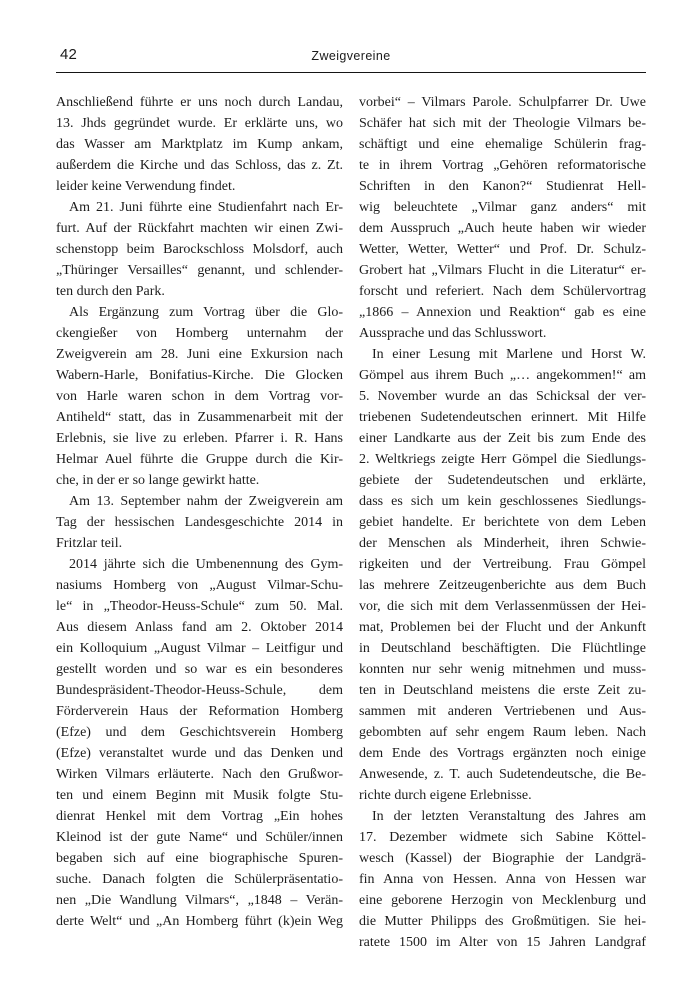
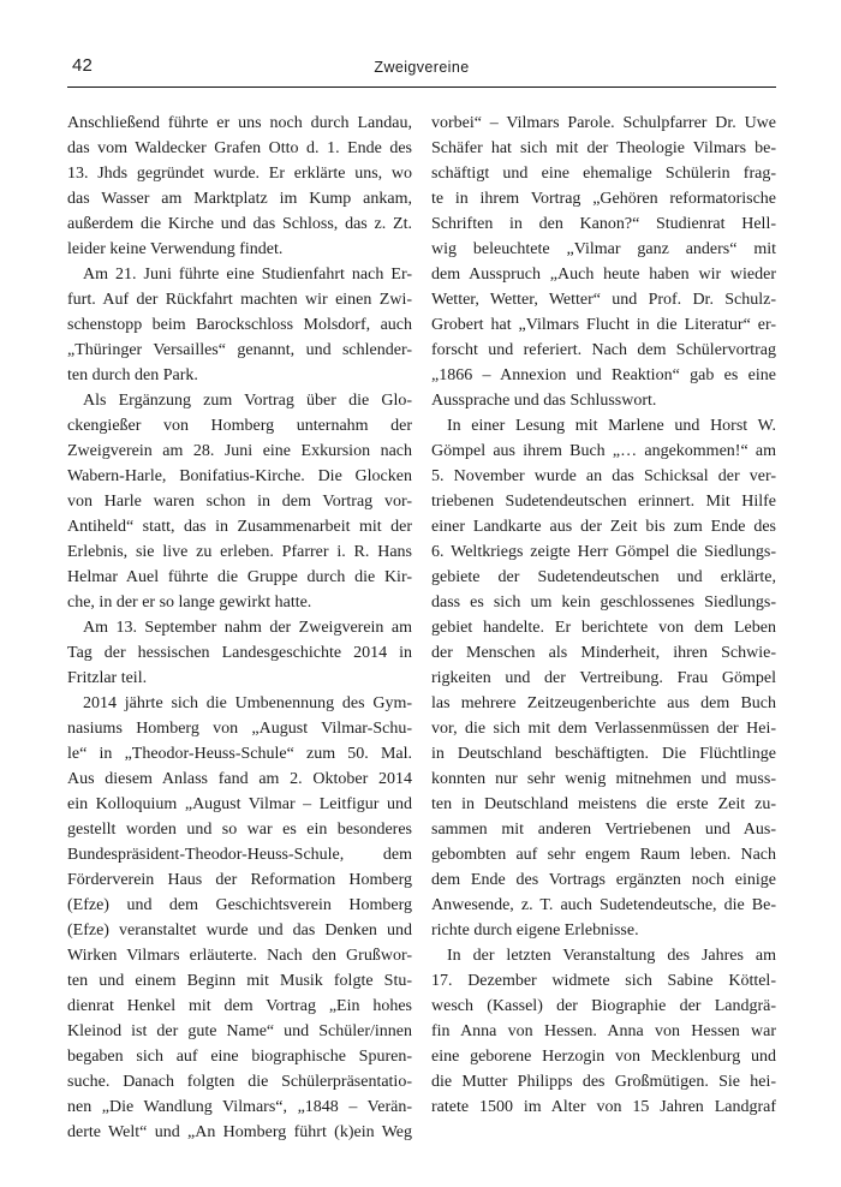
  42
  Zweigvereine
  Anschließend führte er uns noch durch Landau,
+ das vom Waldecker Grafen Otto d. 1. Ende des
  13. Jhds gegründet wurde. Er erklärte uns, wo
  das Wasser am Marktplatz im Kump ankam,
  außerdem die Kirche und das Schloss, das z. Zt.
  leider keine Verwendung findet.
  Am 21. Juni führte eine Studienfahrt nach Er-
  furt. Auf der Rückfahrt machten wir einen Zwi-
  schenstopp beim Barockschloss Molsdorf, auch
  „Thüringer Versailles“ genannt, und schlender-
  ten durch den Park.
  Als Ergänzung zum Vortrag über die Glo-
  ckengießer von Homberg unternahm der
  Zweigverein am 28. Juni eine Exkursion nach
  Wabern-Harle, Bonifatius-Kirche. Die Glocken
  von Harle waren schon in dem Vortrag vor-
  Antiheld“ statt, das in Zusammenarbeit mit der
  Erlebnis, sie live zu erleben. Pfarrer i. R. Hans
  Helmar Auel führte die Gruppe durch die Kir-
  che, in der er so lange gewirkt hatte.
  Am 13. September nahm der Zweigverein am
  Tag der hessischen Landesgeschichte 2014 in
  Fritzlar teil.
  2014 jährte sich die Umbenennung des Gym-
  nasiums Homberg von „August Vilmar-Schu-
  le“ in „Theodor-Heuss-Schule“ zum 50. Mal.
  Aus diesem Anlass fand am 2. Oktober 2014
  ein Kolloquium „August Vilmar – Leitfigur und
  gestellt worden und so war es ein besonderes
  Bundespräsident-Theodor-Heuss-Schule, dem
  Förderverein Haus der Reformation Homberg
  (Efze) und dem Geschichtsverein Homberg
  (Efze) veranstaltet wurde und das Denken und
  Wirken Vilmars erläuterte. Nach den Grußwor-
  ten und einem Beginn mit Musik folgte Stu-
  dienrat Henkel mit dem Vortrag „Ein hohes
  Kleinod ist der gute Name“ und Schüler/innen
  begaben sich auf eine biographische Spuren-
  suche. Danach folgten die Schülerpräsentatio-
  nen „Die Wandlung Vilmars“, „1848 – Verän-
  derte Welt“ und „An Homberg führt (k)ein Weg
  vorbei“ – Vilmars Parole. Schulpfarrer Dr. Uwe
  Schäfer hat sich mit der Theologie Vilmars be-
  schäftigt und eine ehemalige Schülerin frag-
  te in ihrem Vortrag „Gehören reformatorische
  Schriften in den Kanon?“ Studienrat Hell-
  wig beleuchtete „Vilmar ganz anders“ mit
  dem Ausspruch „Auch heute haben wir wieder
  Wetter, Wetter, Wetter“ und Prof. Dr. Schulz-
  Grobert hat „Vilmars Flucht in die Literatur“ er-
  forscht und referiert. Nach dem Schülervortrag
  „1866 – Annexion und Reaktion“ gab es eine
  Aussprache und das Schlusswort.
  In einer Lesung mit Marlene und Horst W.
  Gömpel aus ihrem Buch „… angekommen!“ am
  5. November wurde an das Schicksal der ver-
  triebenen Sudetendeutschen erinnert. Mit Hilfe
  einer Landkarte aus der Zeit bis zum Ende des
- 2. Weltkriegs zeigte Herr Gömpel die Siedlungs-
+ 6. Weltkriegs zeigte Herr Gömpel die Siedlungs-
  gebiete der Sudetendeutschen und erklärte,
  dass es sich um kein geschlossenes Siedlungs-
  gebiet handelte. Er berichtete von dem Leben
  der Menschen als Minderheit, ihren Schwie-
  rigkeiten und der Vertreibung. Frau Gömpel
  las mehrere Zeitzeugenberichte aus dem Buch
  vor, die sich mit dem Verlassenmüssen der Hei-
- mat, Problemen bei der Flucht und der Ankunft
  in Deutschland beschäftigten. Die Flüchtlinge
  konnten nur sehr wenig mitnehmen und muss-
  ten in Deutschland meistens die erste Zeit zu-
  sammen mit anderen Vertriebenen und Aus-
  gebombten auf sehr engem Raum leben. Nach
  dem Ende des Vortrags ergänzten noch einige
  Anwesende, z. T. auch Sudetendeutsche, die Be-
  richte durch eigene Erlebnisse.
  In der letzten Veranstaltung des Jahres am
  17. Dezember widmete sich Sabine Köttel-
  wesch (Kassel) der Biographie der Landgrä-
  fin Anna von Hessen. Anna von Hessen war
  eine geborene Herzogin von Mecklenburg und
  die Mutter Philipps des Großmütigen. Sie hei-
  ratete 1500 im Alter von 15 Jahren Landgraf
